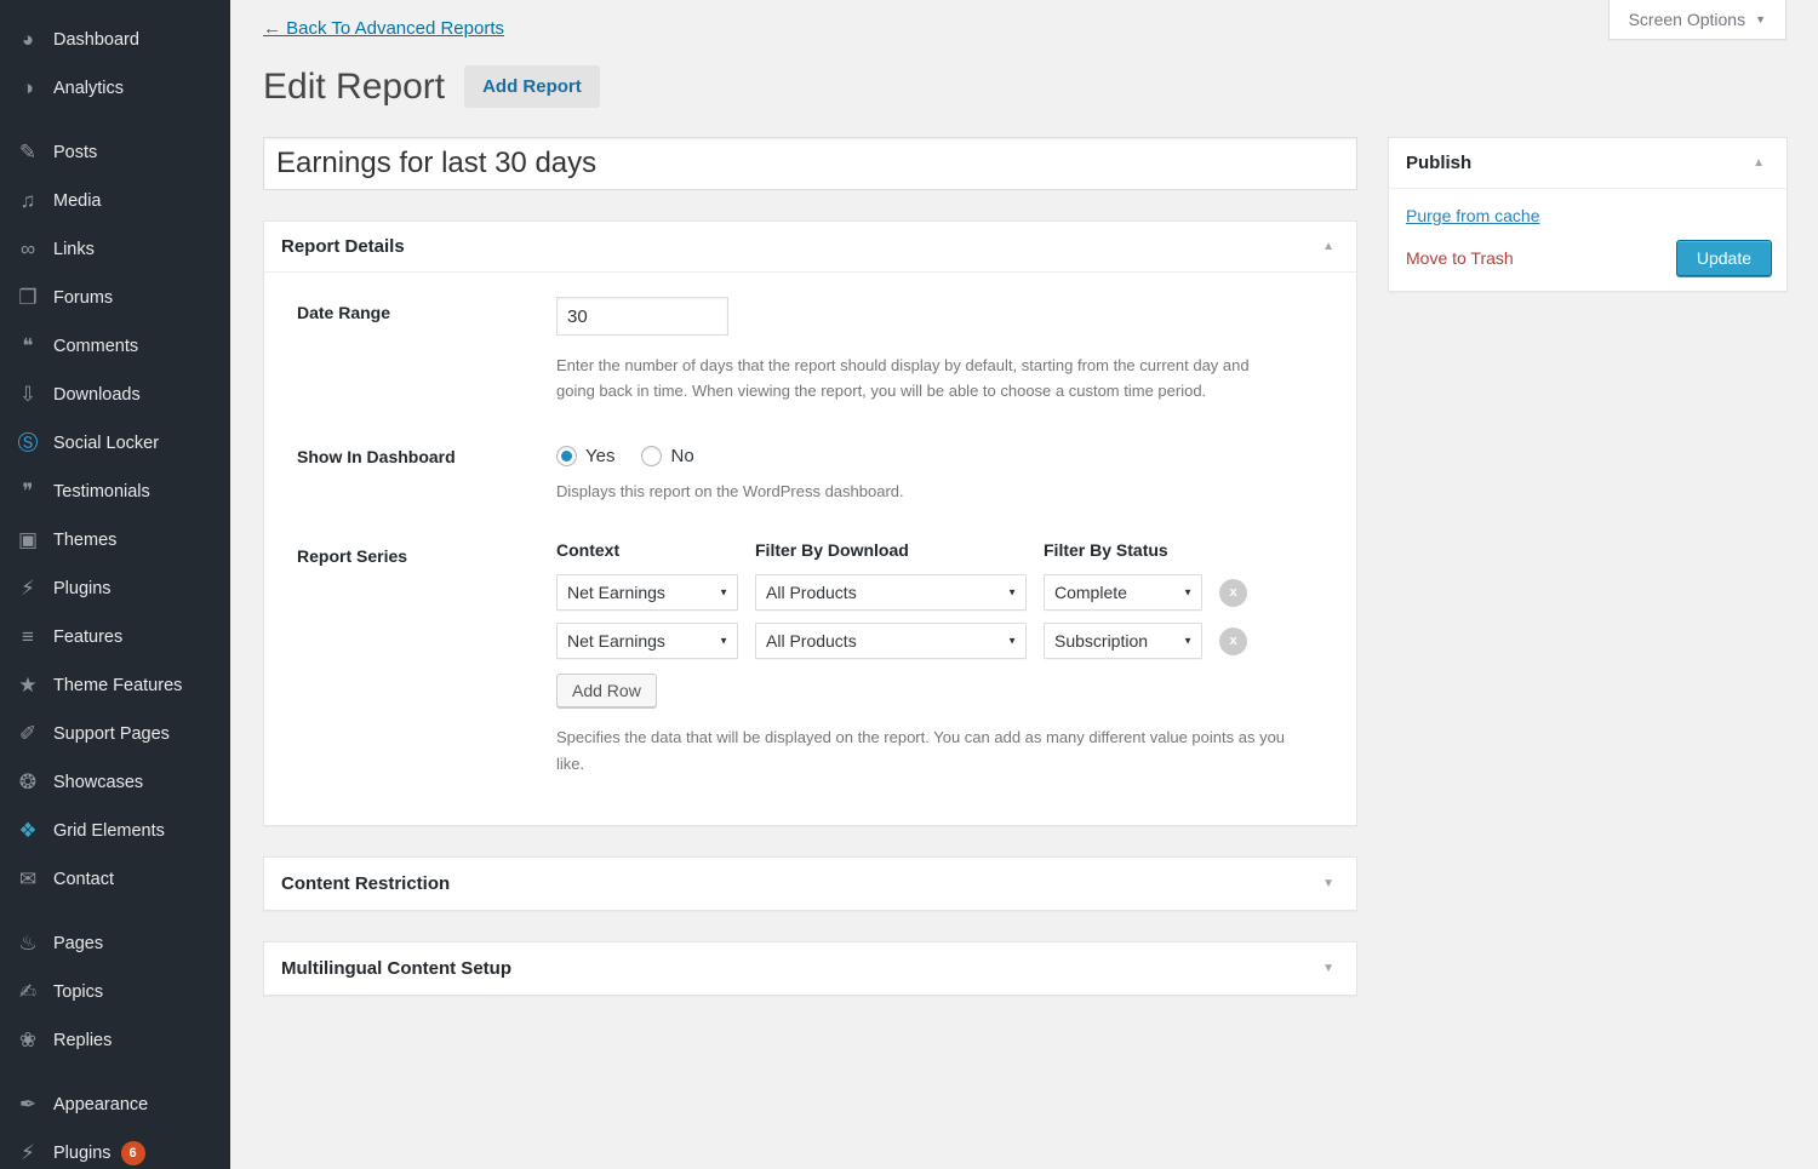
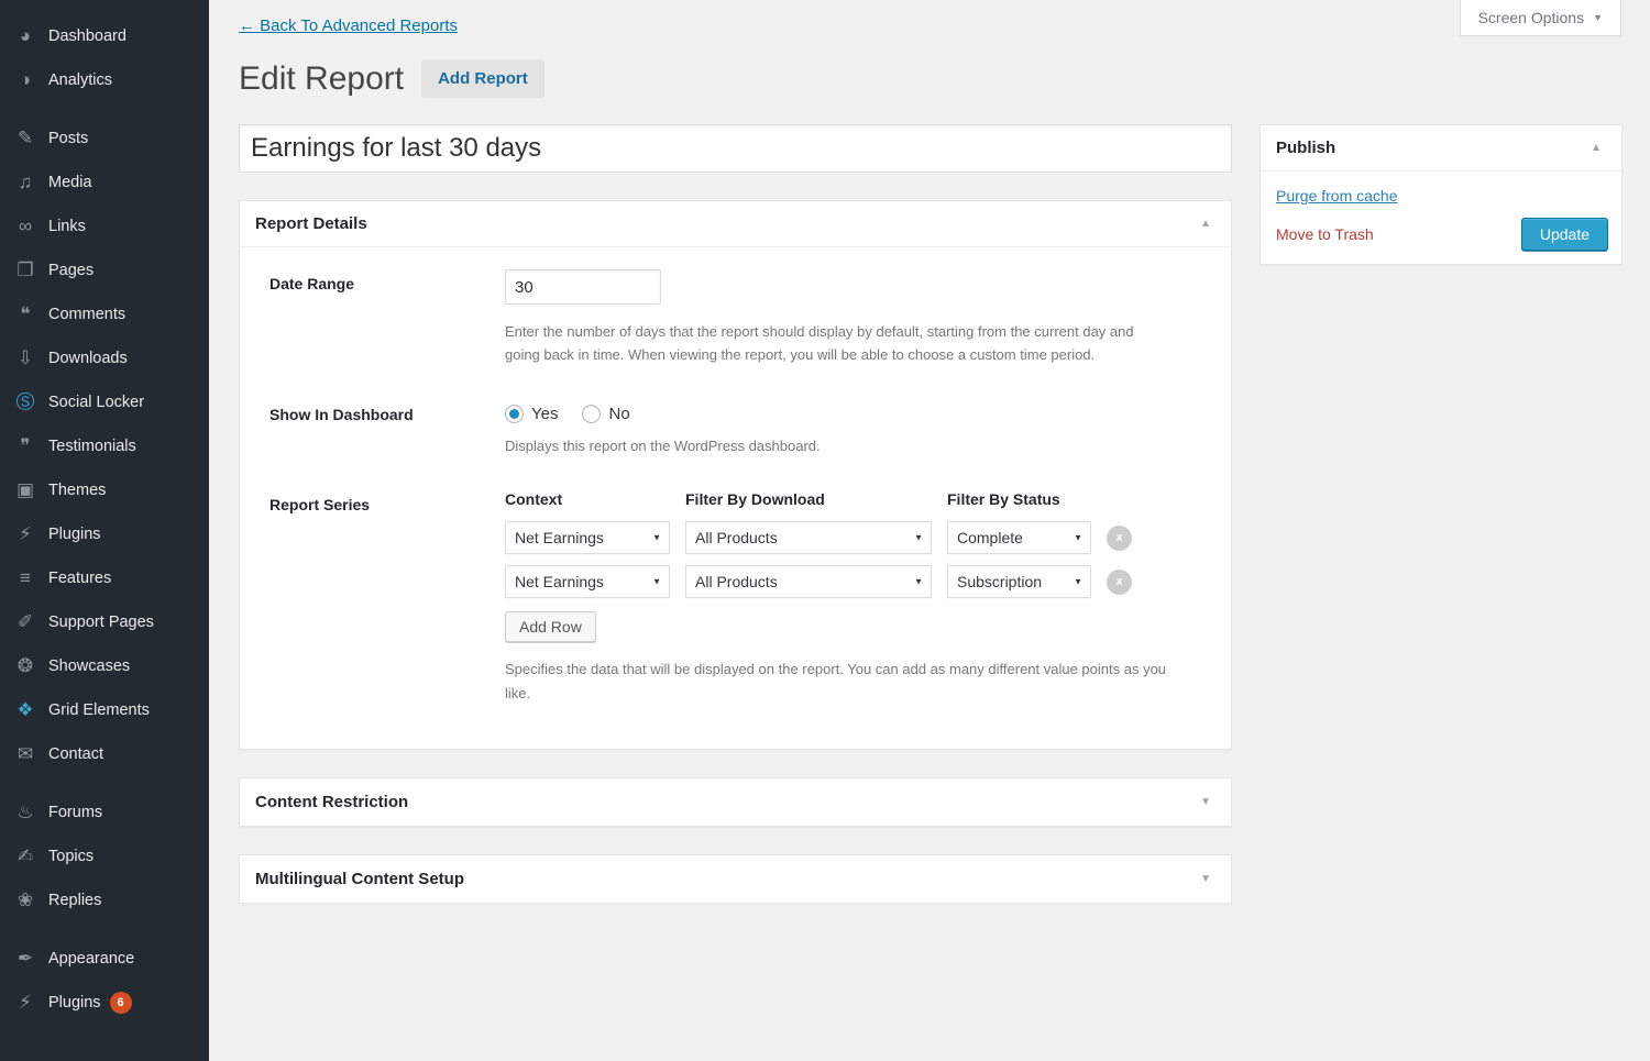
  ◕
  Dashboard
  ◑
  Analytics
  ✎
  Posts
  ♫
  Media
  ∞
  Links
  ❐
- Forums
+ Pages
  ❝
  Comments
  ⇩
  Downloads
  Ⓢ
  Social Locker
  ❞
  Testimonials
  ▣
  Themes
  ⚡
  Plugins
  ≡
  Features
- ★
- Theme Features
  ✐
  Support Pages
  ❂
  Showcases
  ❖
  Grid Elements
  ✉
  Contact
  ♨
- Pages
+ Forums
  ✍
  Topics
  ❀
  Replies
  ✒
  Appearance
  ⚡
  Plugins
  6
  Screen Options
  ▼
  ← Back To Advanced Reports
  Edit Report
  Add Report
  Earnings for last 30 days
  Report Details
  ▲
  Date Range
  30
  Enter the number of days that the report should display by default, starting from the current day and going back in time. When viewing the report, you will be able to choose a custom time period.
  Show In Dashboard
  Yes
  No
  Displays this report on the WordPress dashboard.
  Report Series
  Context
  Filter By Download
  Filter By Status
  Net Earnings
  All Products
  Complete
  x
  Net Earnings
  All Products
  Subscription
  x
  Add Row
  Specifies the data that will be displayed on the report. You can add as many different value points as you like.
  Content Restriction
  ▼
  Multilingual Content Setup
  ▼
  Publish
  ▲
  Purge from cache
  Move to Trash
  Update
